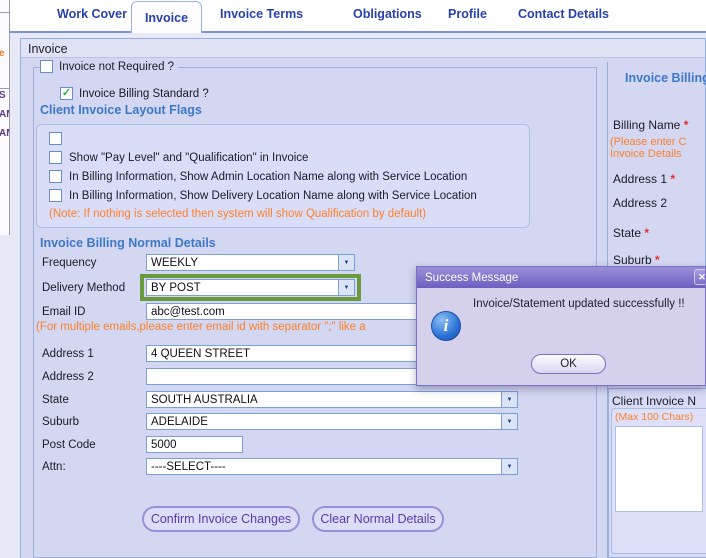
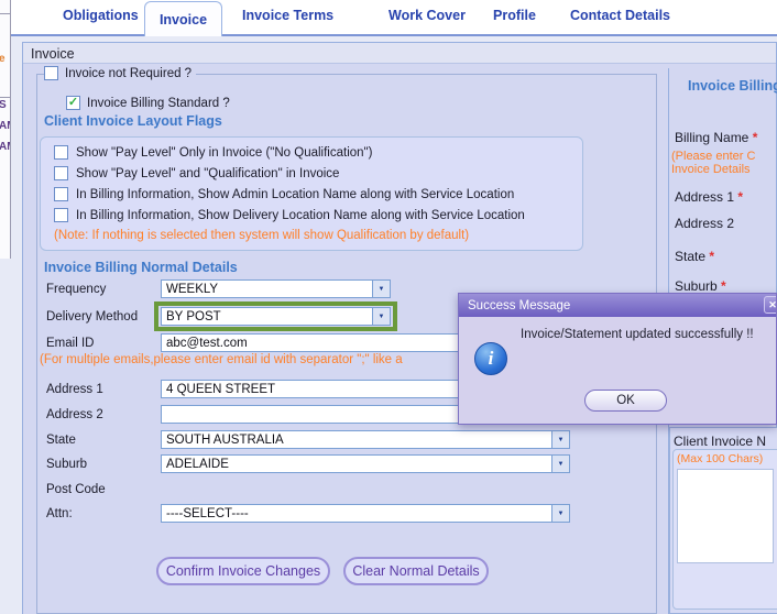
- Work Cover
+ Obligations
  Invoice Terms
- Obligations
+ Work Cover
  Profile
  Contact Details
  Invoice
  e
  S
  Invoice
  Invoice not Required ?
  ✓
  Invoice Billing Standard ?
  Client Invoice Layout Flags
+ Show "Pay Level" Only in Invoice ("No Qualification")
  Show "Pay Level" and "Qualification" in Invoice
  In Billing Information, Show Admin Location Name along with Service Location
  In Billing Information, Show Delivery Location Name along with Service Location
  (Note: If nothing is selected then system will show Qualification by default)
  Invoice Billing Normal Details
  Frequency
  WEEKLY
  Delivery Method
  BY POST
  Email ID
  abc@test.com
  (For multiple emails,please enter email id with separator ";" like a
  Address 1
  4 QUEEN STREET
  Address 2
  State
  SOUTH AUSTRALIA
  Suburb
  ADELAIDE
  Post Code
- 5000
  Attn:
  ----SELECT----
  Confirm Invoice Changes
  Clear Normal Details
  Invoice Billin
  Billing Name *
  (Please enter C
  Invoice Details
  Address 1 *
  Address 2
  State *
  Suburb *
  Client Invoice N
  (Max 100 Chars)
  Success Message
  ✕
  i
  Invoice/Statement updated successfully !!
  OK
